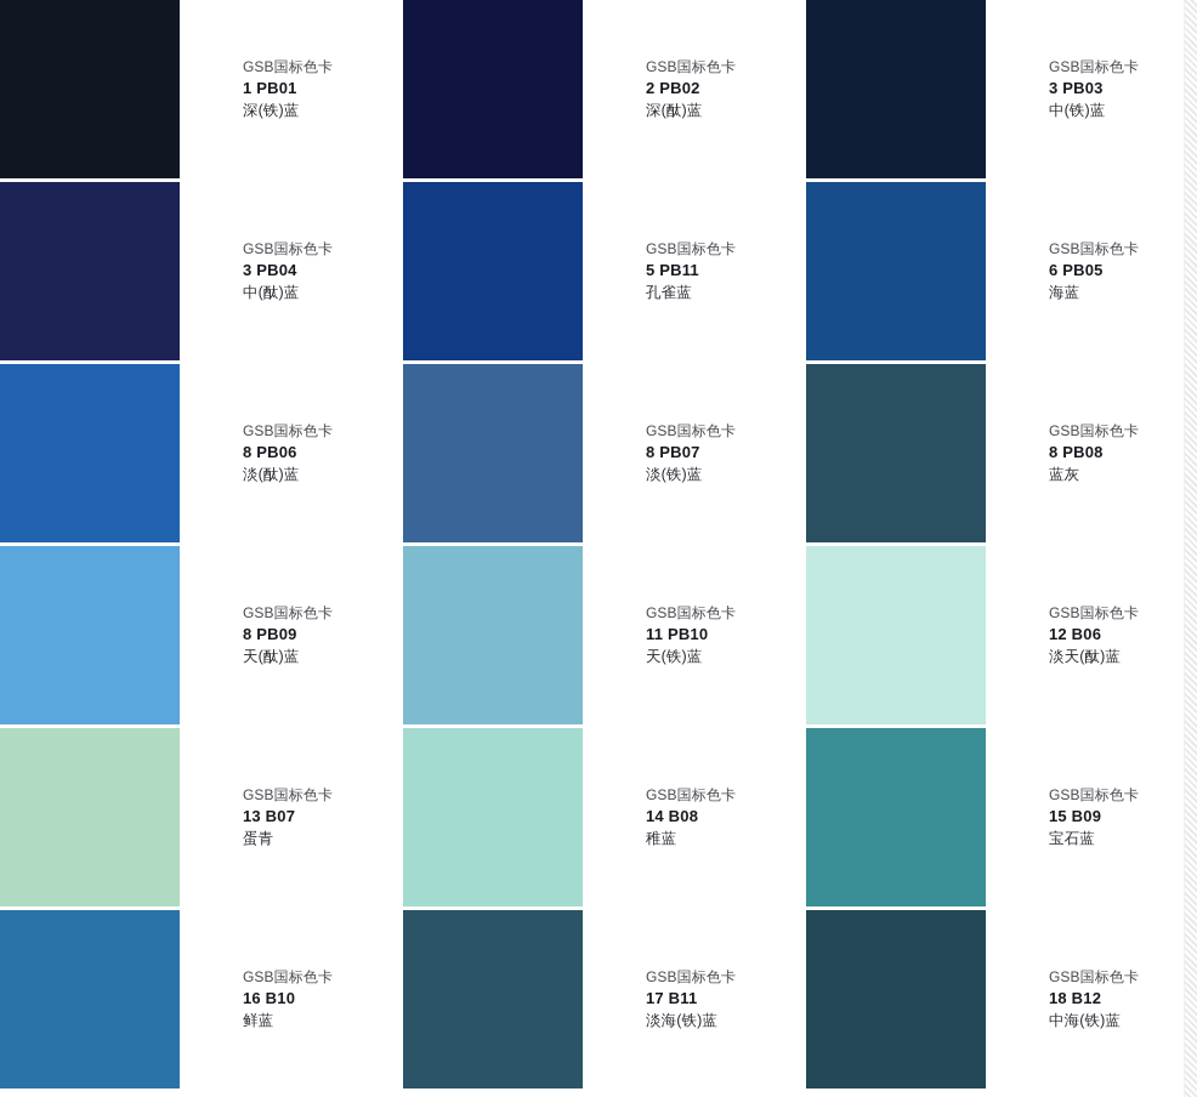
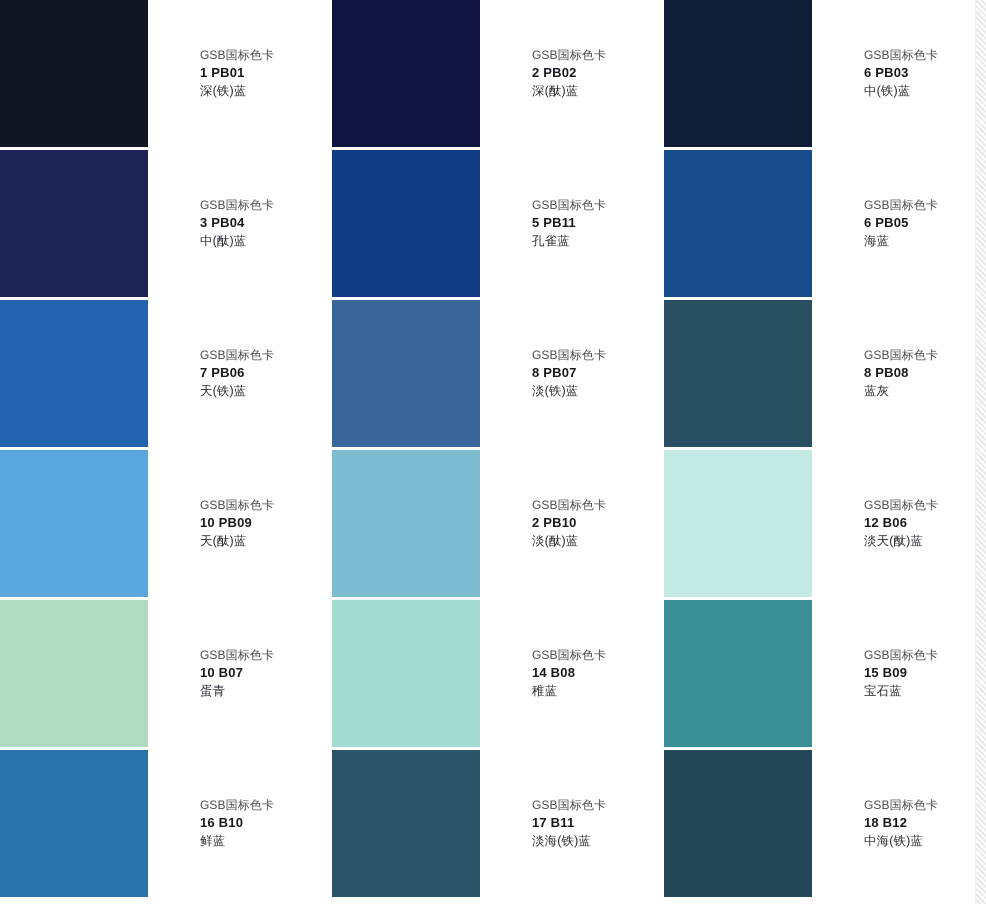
  GSB国标色卡
  1 PB01
  深(铁)蓝
  GSB国标色卡
  2 PB02
  深(酞)蓝
  GSB国标色卡
- 3 PB03
+ 6 PB03
  中(铁)蓝
  GSB国标色卡
  3 PB04
  中(酞)蓝
  GSB国标色卡
  5 PB11
  孔雀蓝
  GSB国标色卡
  6 PB05
  海蓝
  GSB国标色卡
- 8 PB06
+ 7 PB06
- 淡(酞)蓝
+ 天(铁)蓝
  GSB国标色卡
  8 PB07
  淡(铁)蓝
  GSB国标色卡
  8 PB08
  蓝灰
  GSB国标色卡
- 8 PB09
+ 10 PB09
  天(酞)蓝
  GSB国标色卡
- 11 PB10
+ 2 PB10
- 天(铁)蓝
+ 淡(酞)蓝
  GSB国标色卡
  12 B06
  淡天(酞)蓝
  GSB国标色卡
- 13 B07
+ 10 B07
  蛋青
  GSB国标色卡
  14 B08
  稚蓝
  GSB国标色卡
  15 B09
  宝石蓝
  GSB国标色卡
  16 B10
  鲜蓝
  GSB国标色卡
  17 B11
  淡海(铁)蓝
  GSB国标色卡
  18 B12
  中海(铁)蓝
